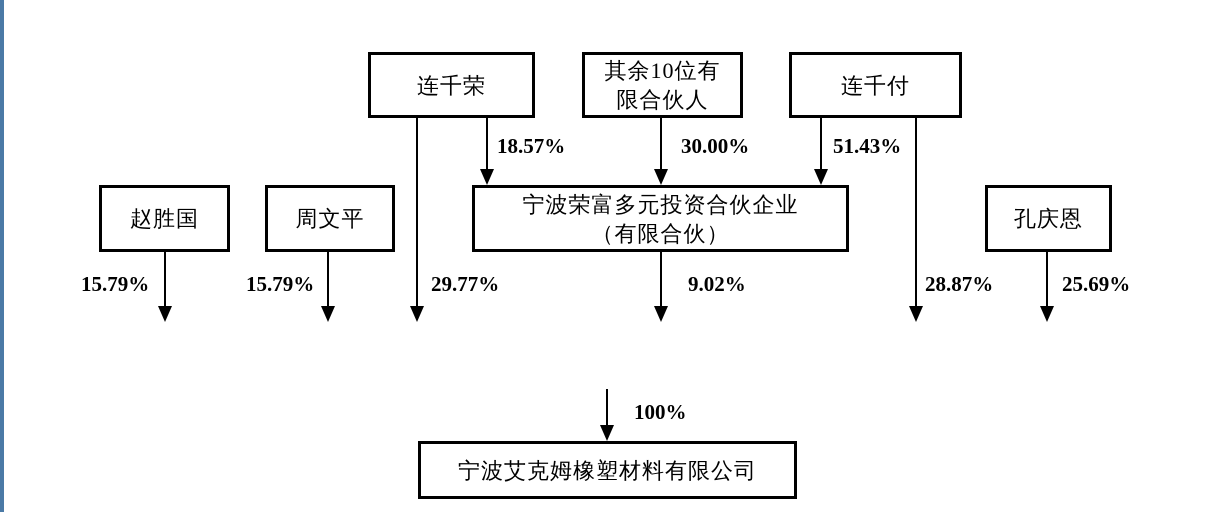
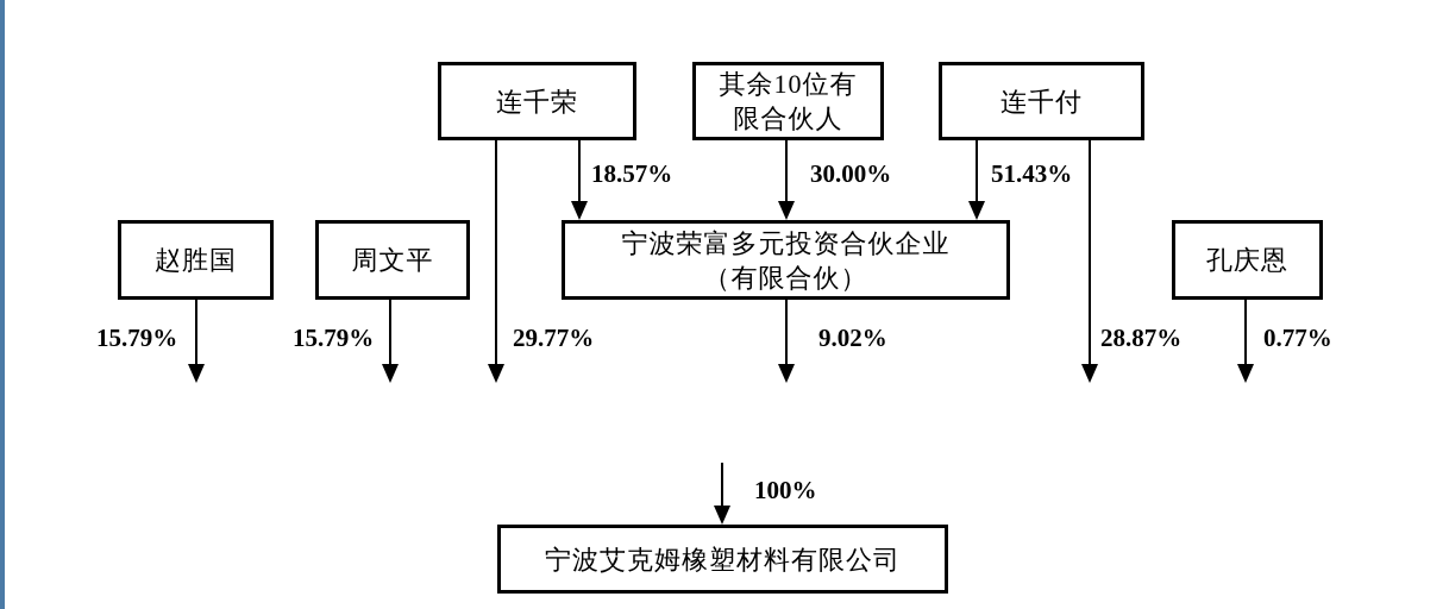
  连千荣
  其余10位有
  限合伙人
  连千付
  赵胜国
  周文平
  宁波荣富多元投资合伙企业
  （有限合伙）
  孔庆恩
  宁波艾克姆橡塑材料有限公司
  18.57%
  30.00%
  51.43%
  15.79%
  15.79%
  29.77%
  9.02%
  28.87%
- 25.69%
+ 0.77%
  100%
